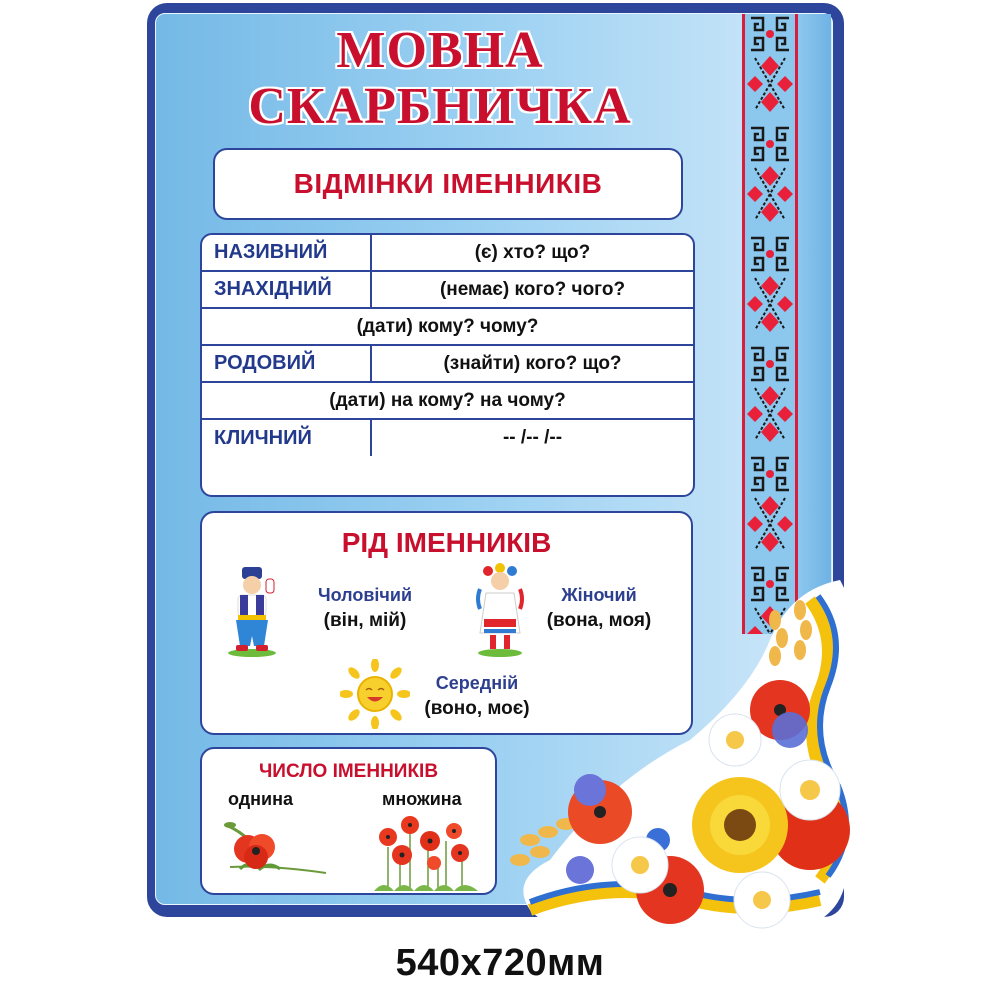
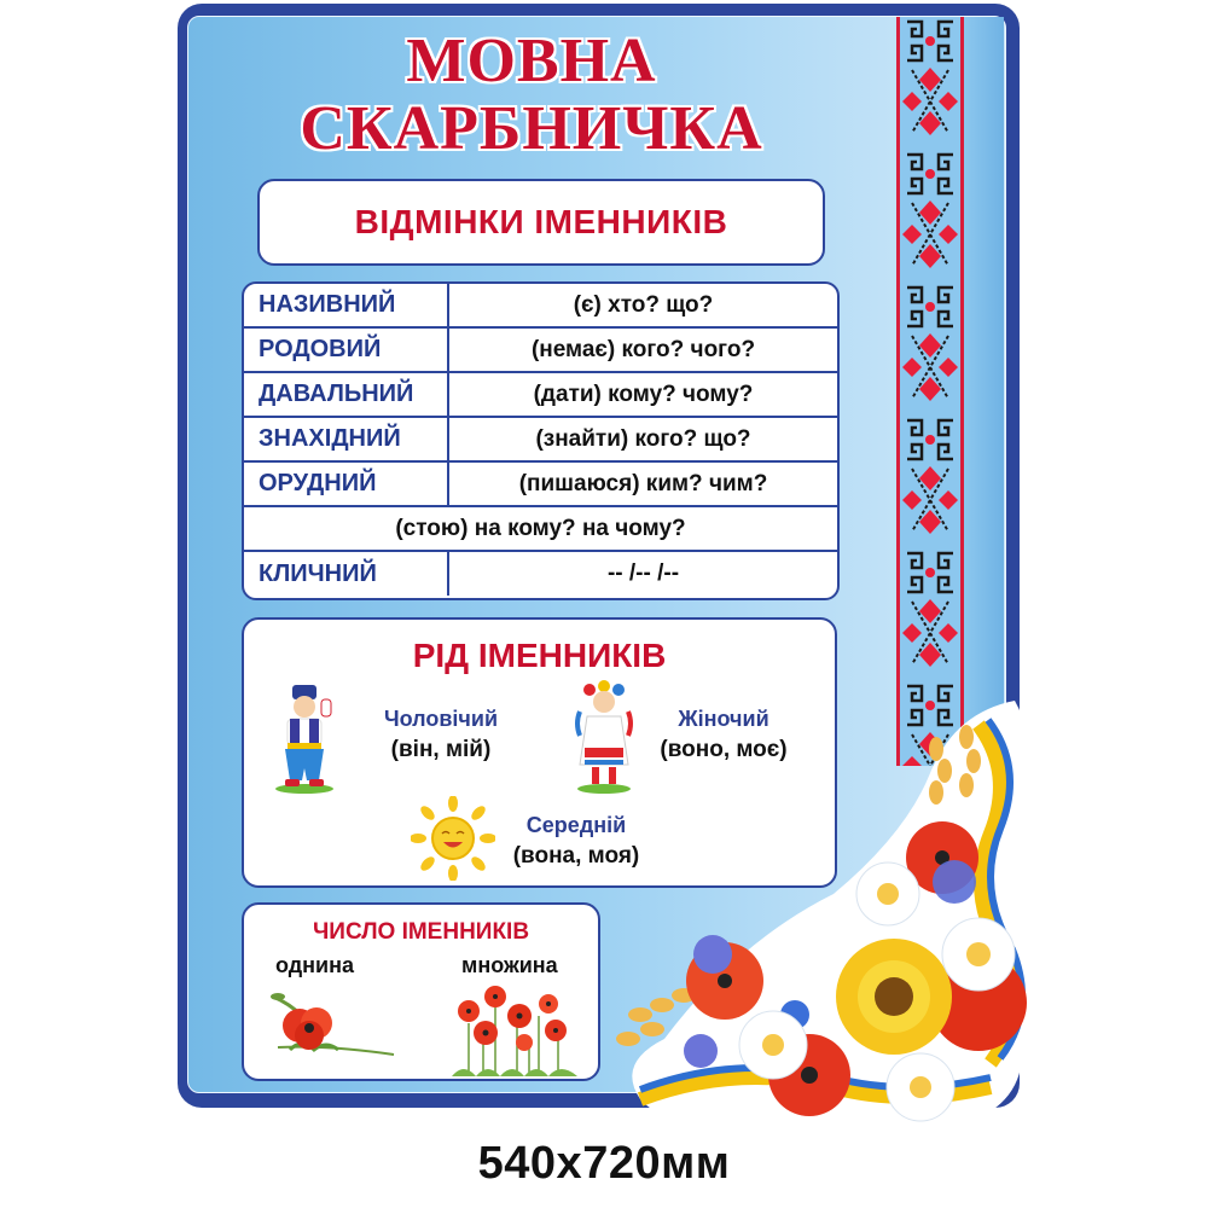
  МОВНА
  СКАРБНИЧКА
  ВІДМІНКИ ІМЕННИКІВ
  НАЗИВНИЙ
  (є) хто? що?
- ЗНАХІДНИЙ
+ РОДОВИЙ
  (немає) кого? чого?
+ ДАВАЛЬНИЙ
  (дати) кому? чому?
- РОДОВИЙ
+ ЗНАХІДНИЙ
  (знайти) кого? що?
+ ОРУДНИЙ
+ (пишаюся) ким? чим?
- (дати) на кому? на чому?
+ (стою) на кому? на чому?
  КЛИЧНИЙ
  -- /-- /--
  РІД ІМЕННИКІВ
  Чоловічий
  (він, мій)
  Жіночий
- (вона, моя)
+ (воно, моє)
  Середній
- (воно, моє)
+ (вона, моя)
  ЧИСЛО ІМЕННИКІВ
  однина
  множина
  540x720мм
